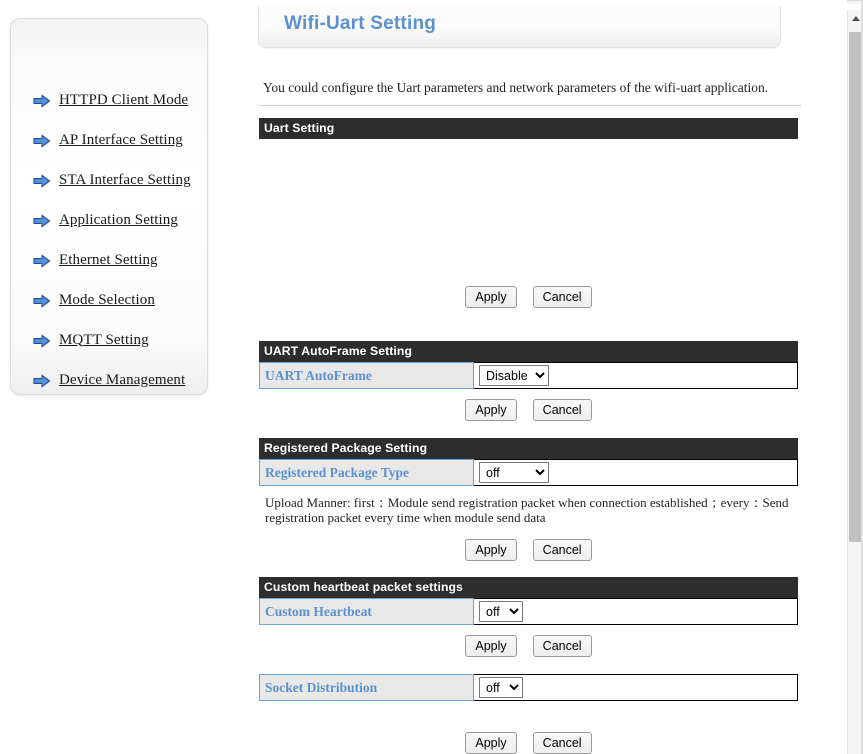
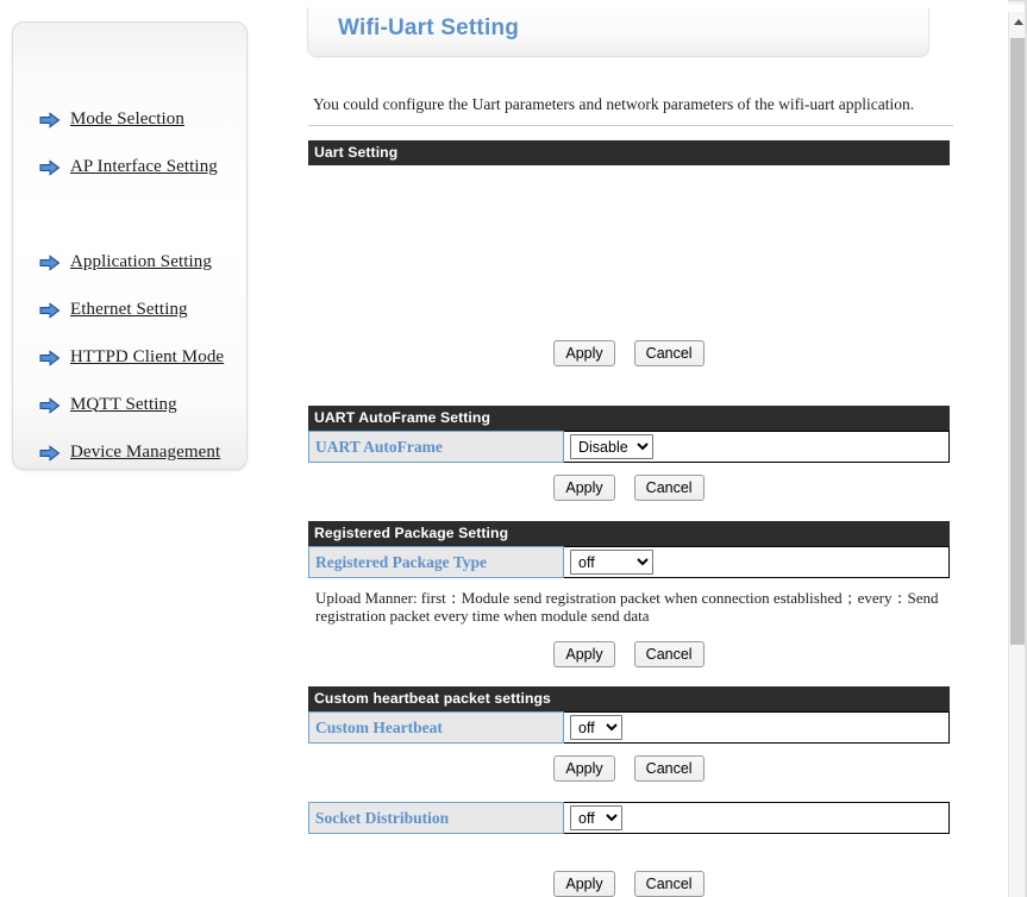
- HTTPD Client Mode
+ Mode Selection
  AP Interface Setting
- STA Interface Setting
  Application Setting
  Ethernet Setting
- Mode Selection
+ HTTPD Client Mode
  MQTT Setting
  Device Management
  Wifi-Uart Setting
  You could configure the Uart parameters and network parameters of the wifi-uart application.
  Uart Setting
  Apply Cancel
  UART AutoFrame Setting
  UART AutoFrame	Disable
  Apply Cancel
  Registered Package Setting
  Registered Package Type	off
  Upload Manner: first：Module send registration packet when connection established；every：Send registration packet every time when module send data
  Apply Cancel
  Custom heartbeat packet settings
  Custom Heartbeat	off
  Apply Cancel
  Socket Distribution	off
  Apply Cancel
